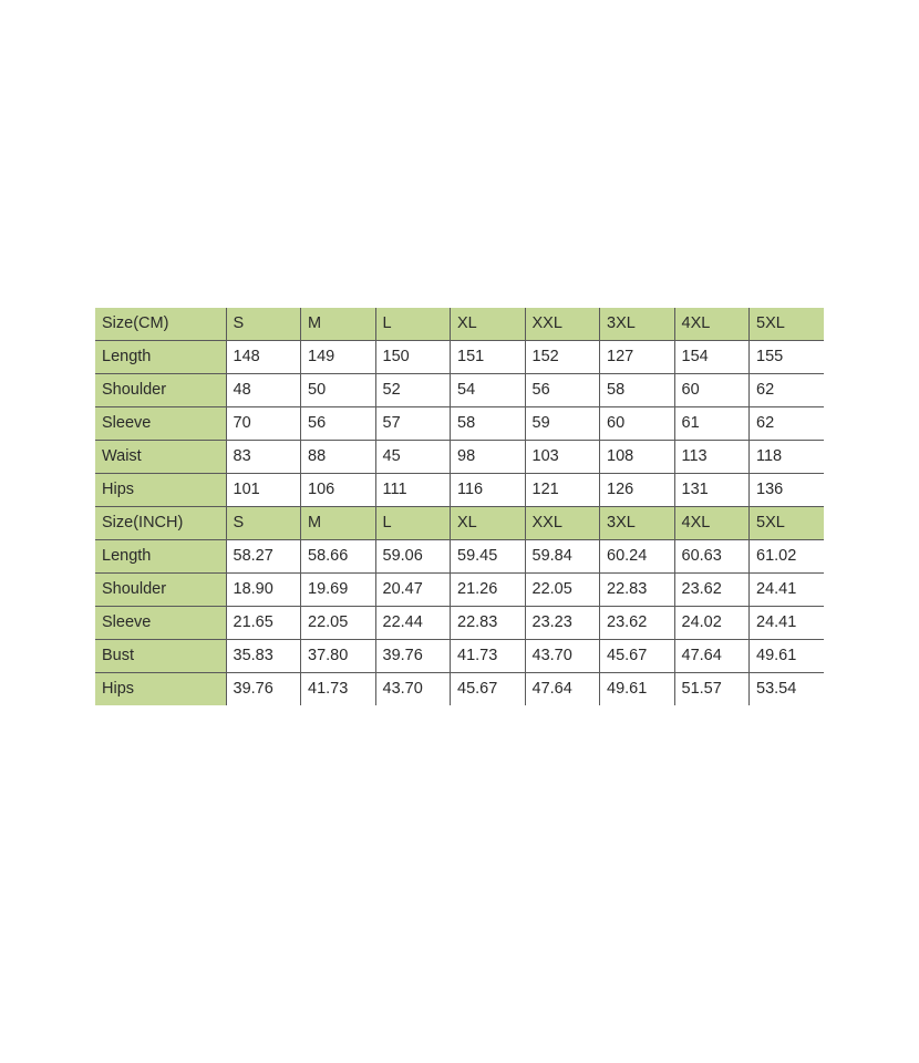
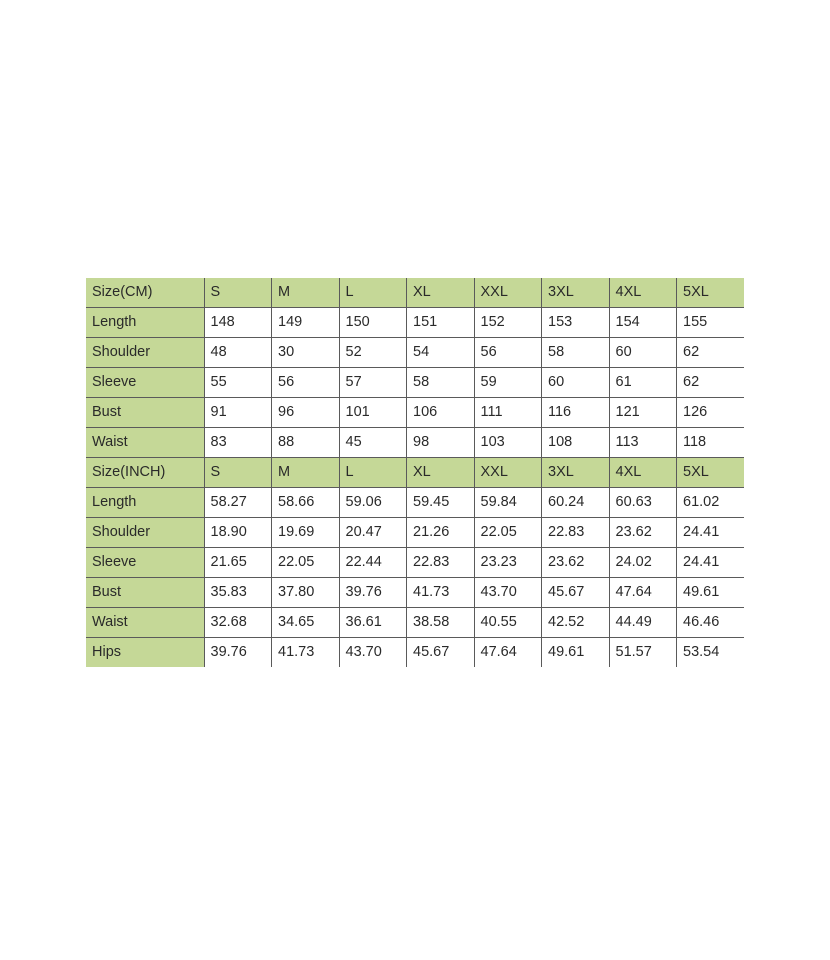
  Size(CM)	S	M	L	XL	XXL	3XL	4XL	5XL
- Length	148	149	150	151	152	127	154	155
+ Length	148	149	150	151	152	153	154	155
- Shoulder	48	50	52	54	56	58	60	62
+ Shoulder	48	30	52	54	56	58	60	62
- Sleeve	70	56	57	58	59	60	61	62
+ Sleeve	55	56	57	58	59	60	61	62
+ Bust	91	96	101	106	111	116	121	126
  Waist	83	88	45	98	103	108	113	118
- Hips	101	106	111	116	121	126	131	136
  Size(INCH)	S	M	L	XL	XXL	3XL	4XL	5XL
  Length	58.27	58.66	59.06	59.45	59.84	60.24	60.63	61.02
  Shoulder	18.90	19.69	20.47	21.26	22.05	22.83	23.62	24.41
  Sleeve	21.65	22.05	22.44	22.83	23.23	23.62	24.02	24.41
  Bust	35.83	37.80	39.76	41.73	43.70	45.67	47.64	49.61
+ Waist	32.68	34.65	36.61	38.58	40.55	42.52	44.49	46.46
  Hips	39.76	41.73	43.70	45.67	47.64	49.61	51.57	53.54
